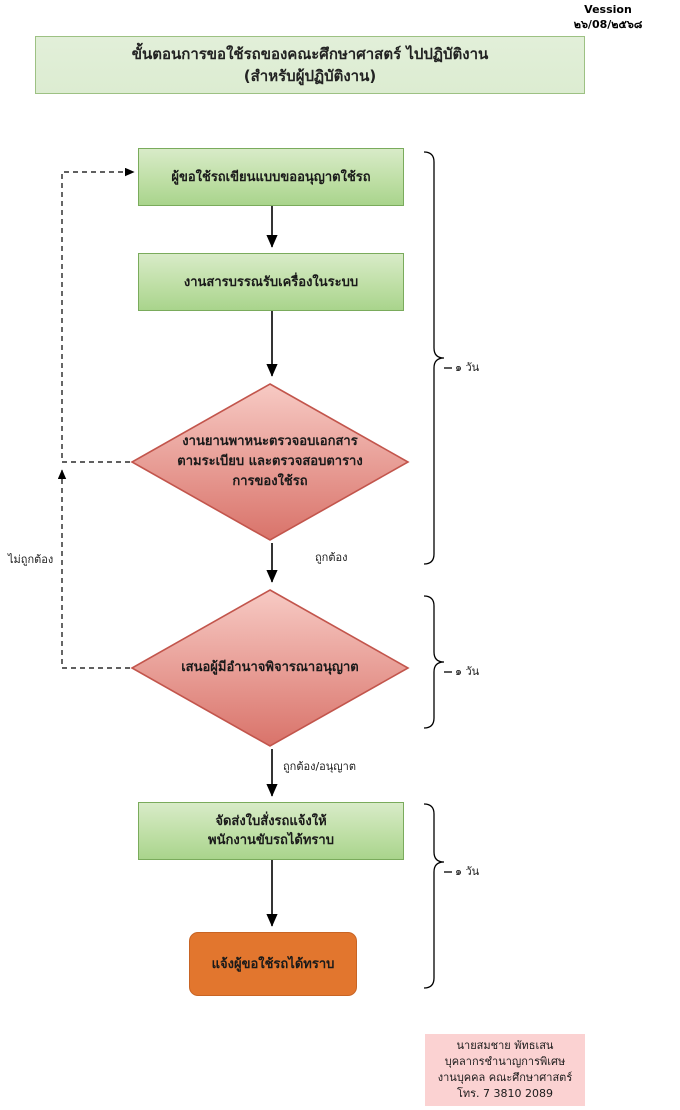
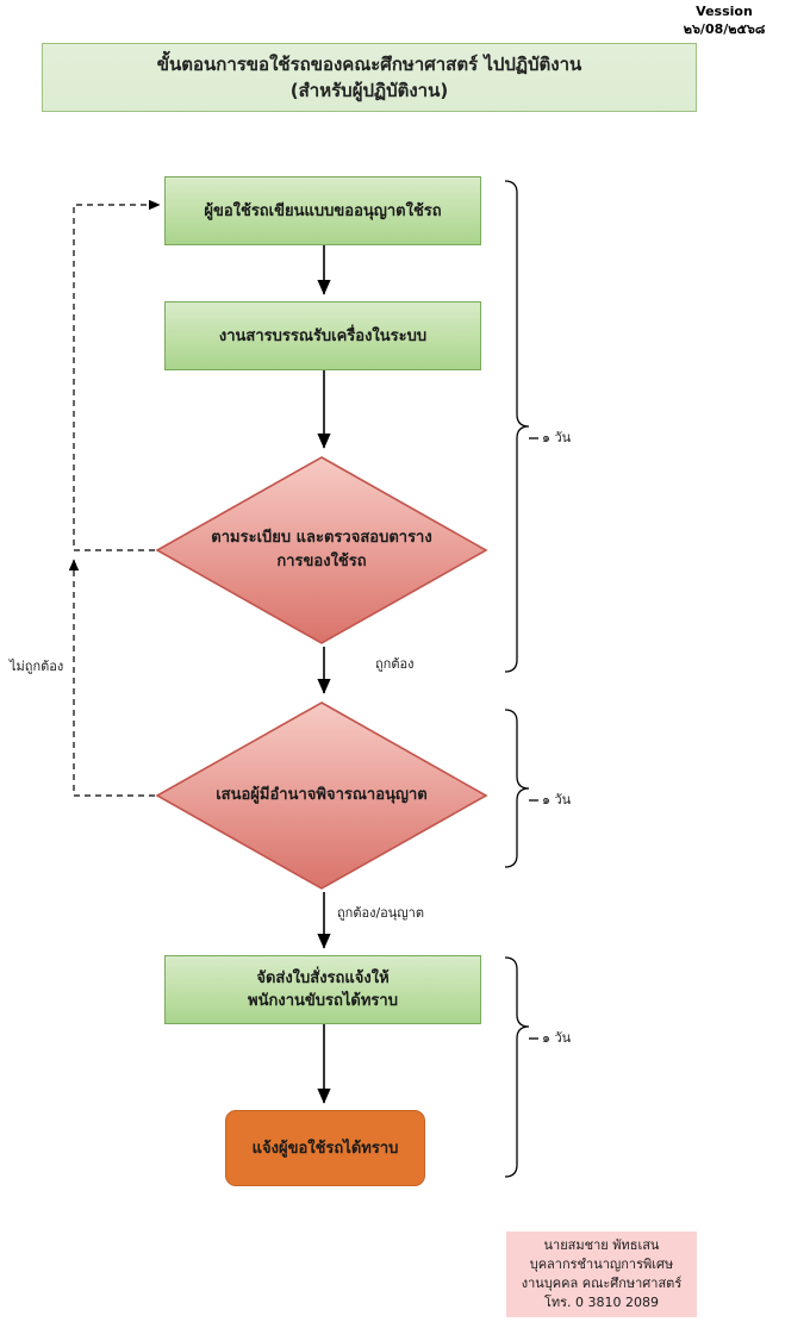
  Vession
  ๒๖/08/๒๕๖๘
  ขั้นตอนการขอใช้รถของคณะศึกษาศาสตร์ ไปปฏิบัติงาน
  (สำหรับผู้ปฏิบัติงาน)
  ผู้ขอใช้รถเขียนแบบขออนุญาตใช้รถ
  งานสารบรรณรับเครื่องในระบบ
- งานยานพาหนะตรวจอบเอกสาร
  ตามระเบียบ และตรวจสอบตาราง
  การของใช้รถ
  เสนอผู้มีอำนาจพิจารณาอนุญาต
  จัดส่งใบสั่งรถแจ้งให้
  พนักงานขับรถได้ทราบ
  แจ้งผู้ขอใช้รถได้ทราบ
  ไม่ถูกต้อง
  ถูกต้อง
  ถูกต้อง/อนุญาต
  ๑ วัน
  ๑ วัน
  ๑ วัน
  นายสมชาย พัทธเสน
  บุคลากรชำนาญการพิเศษ
  งานบุคคล คณะศึกษาศาสตร์
- โทร. 7 3810 2089
+ โทร. 0 3810 2089
